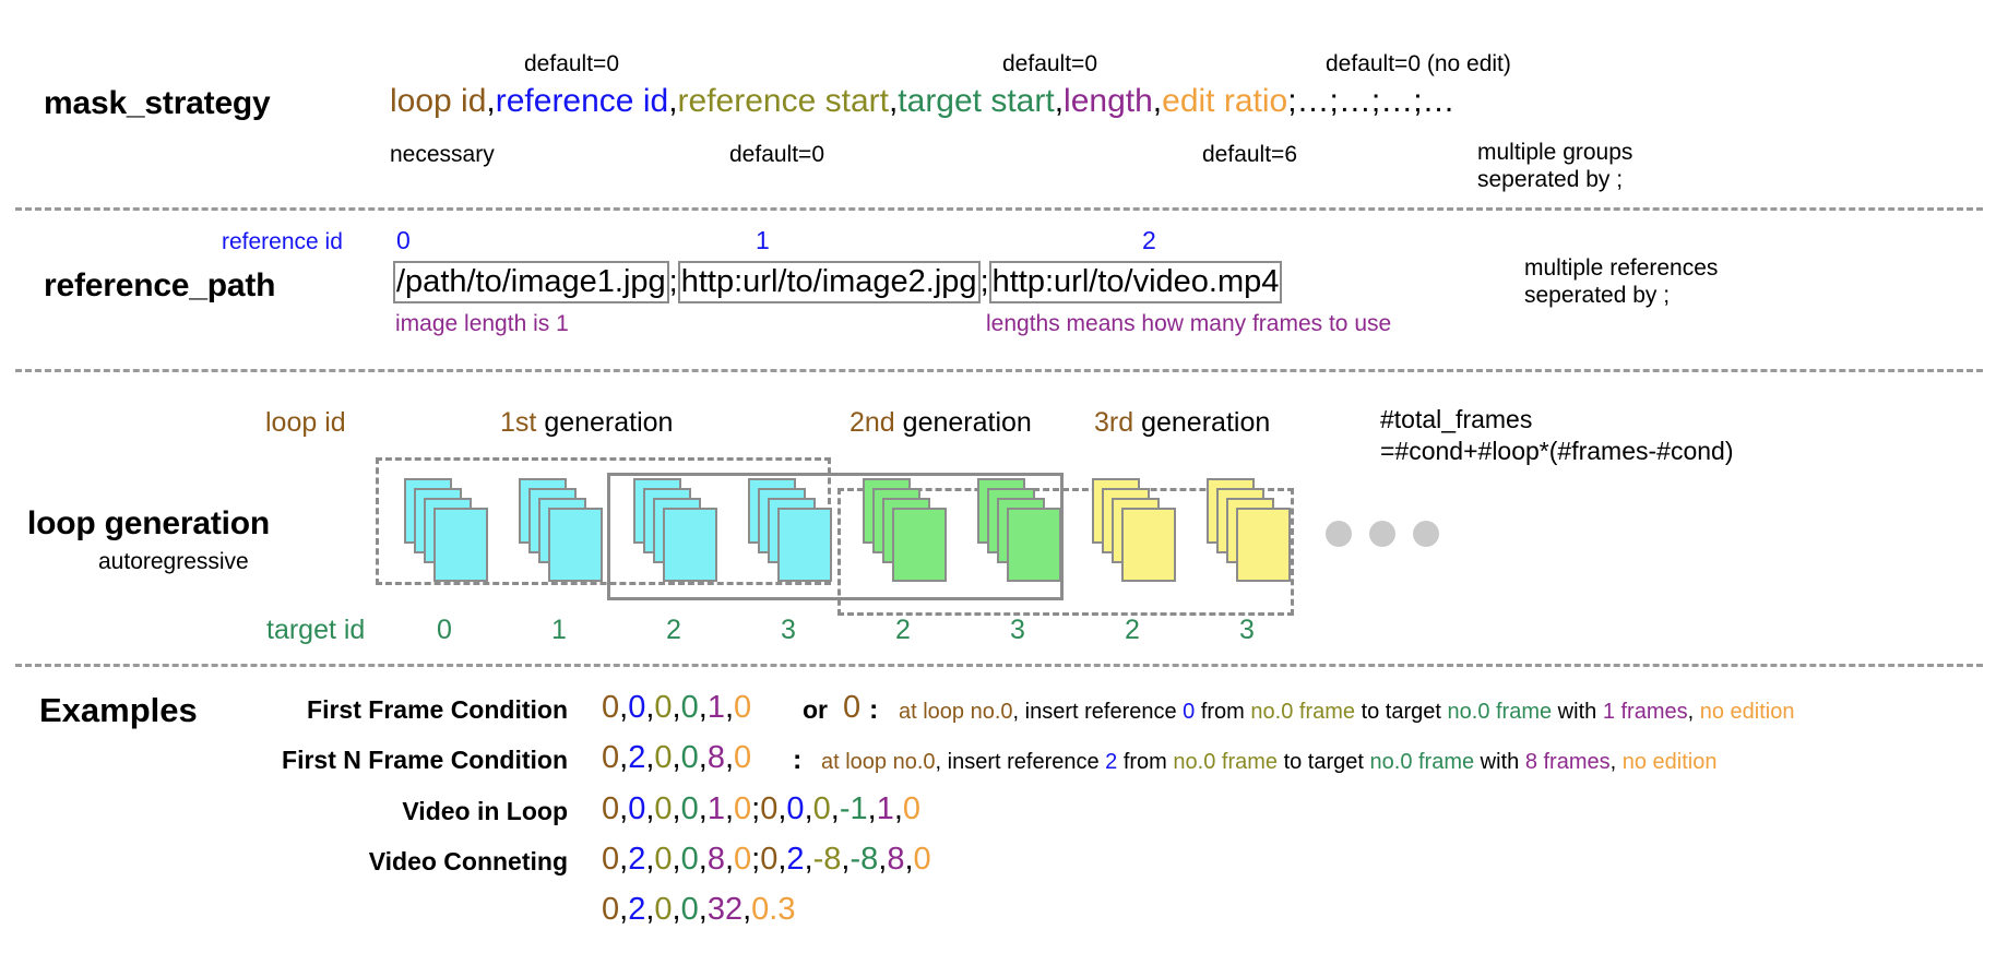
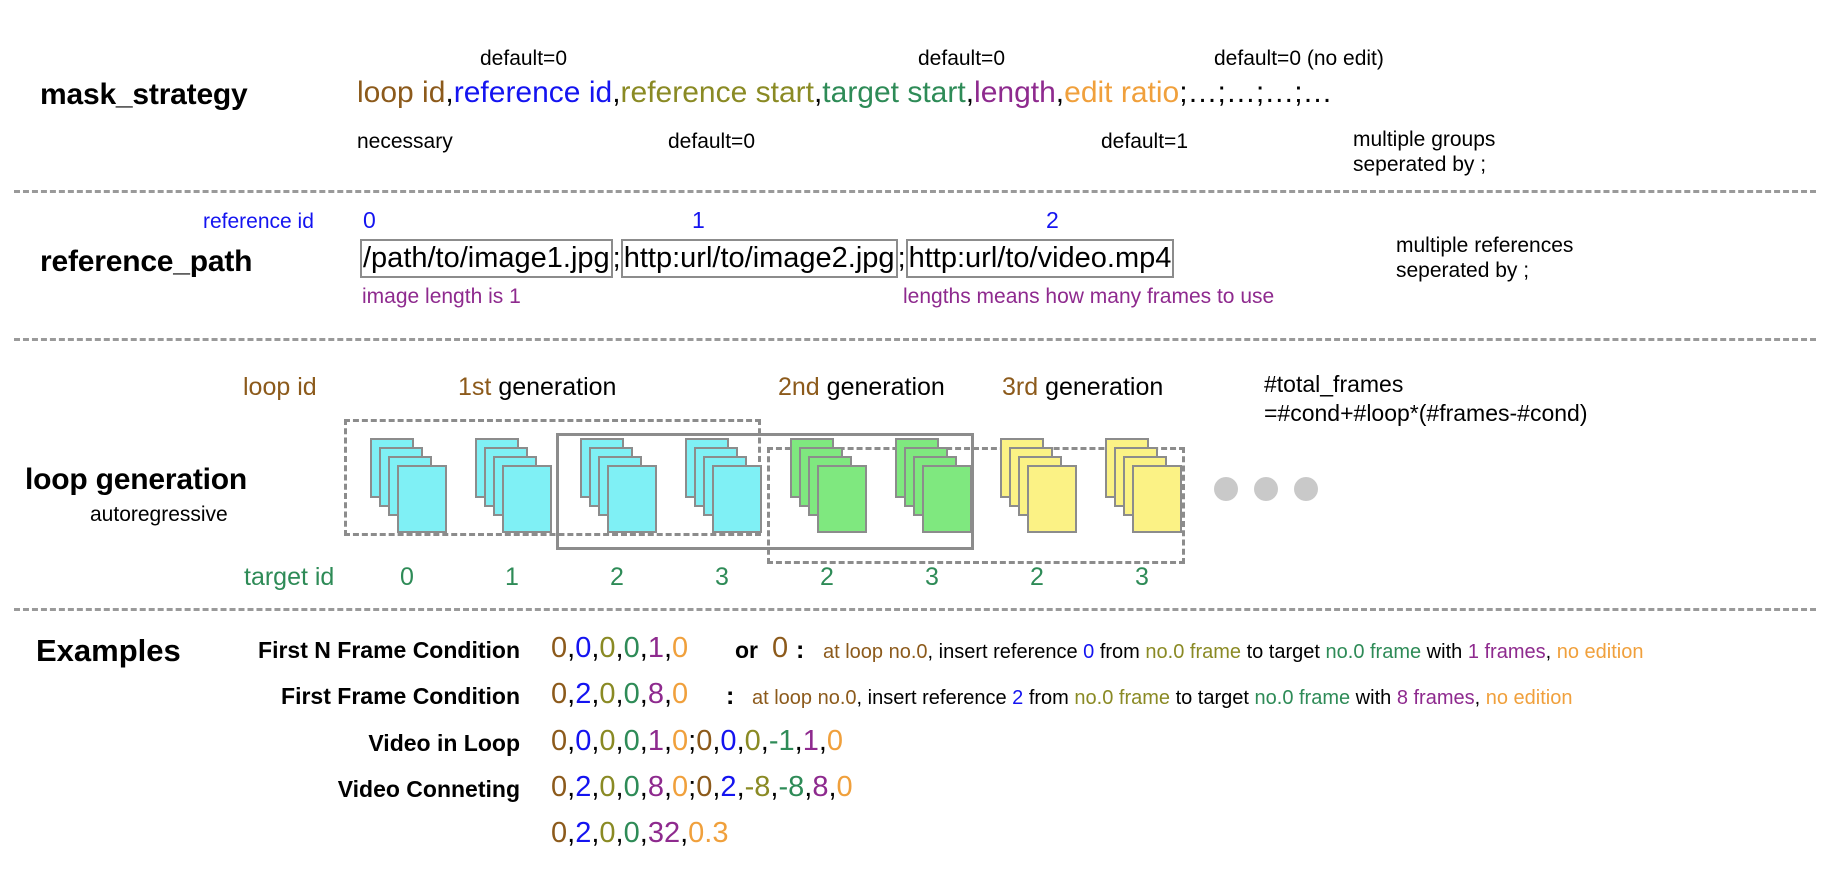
  mask_strategy
  default=0
  default=0
  default=0 (no edit)
  loop id,reference id,reference start,target start,length,edit ratio;…;…;…;…
  necessary
  default=0
- default=6
+ default=1
  multiple groups
  seperated by ;
  reference_path
  reference id
  0
  1
  2
  /path/to/image1.jpg;http:url/to/image2.jpg;http:url/to/video.mp4
  multiple references
  seperated by ;
  image length is 1
  lengths means how many frames to use
  loop generation
  autoregressive
  loop id
  1st generation
  2nd generation
  3rd generation
  #total_frames
  =#cond+#loop*(#frames-#cond)
  target id
  0
  1
  2
  3
  2
  3
  2
  3
  Examples
- First Frame Condition
+ First N Frame Condition
  0,0,0,0,1,0
  or
  0
  :
  at loop no.0, insert reference 0 from no.0 frame to target no.0 frame with 1 frames, no edition
- First N Frame Condition
+ First Frame Condition
  0,2,0,0,8,0
  :
  at loop no.0, insert reference 2 from no.0 frame to target no.0 frame with 8 frames, no edition
  Video in Loop
  0,0,0,0,1,0;0,0,0,-1,1,0
  Video Conneting
  0,2,0,0,8,0;0,2,-8,-8,8,0
  0,2,0,0,32,0.3
